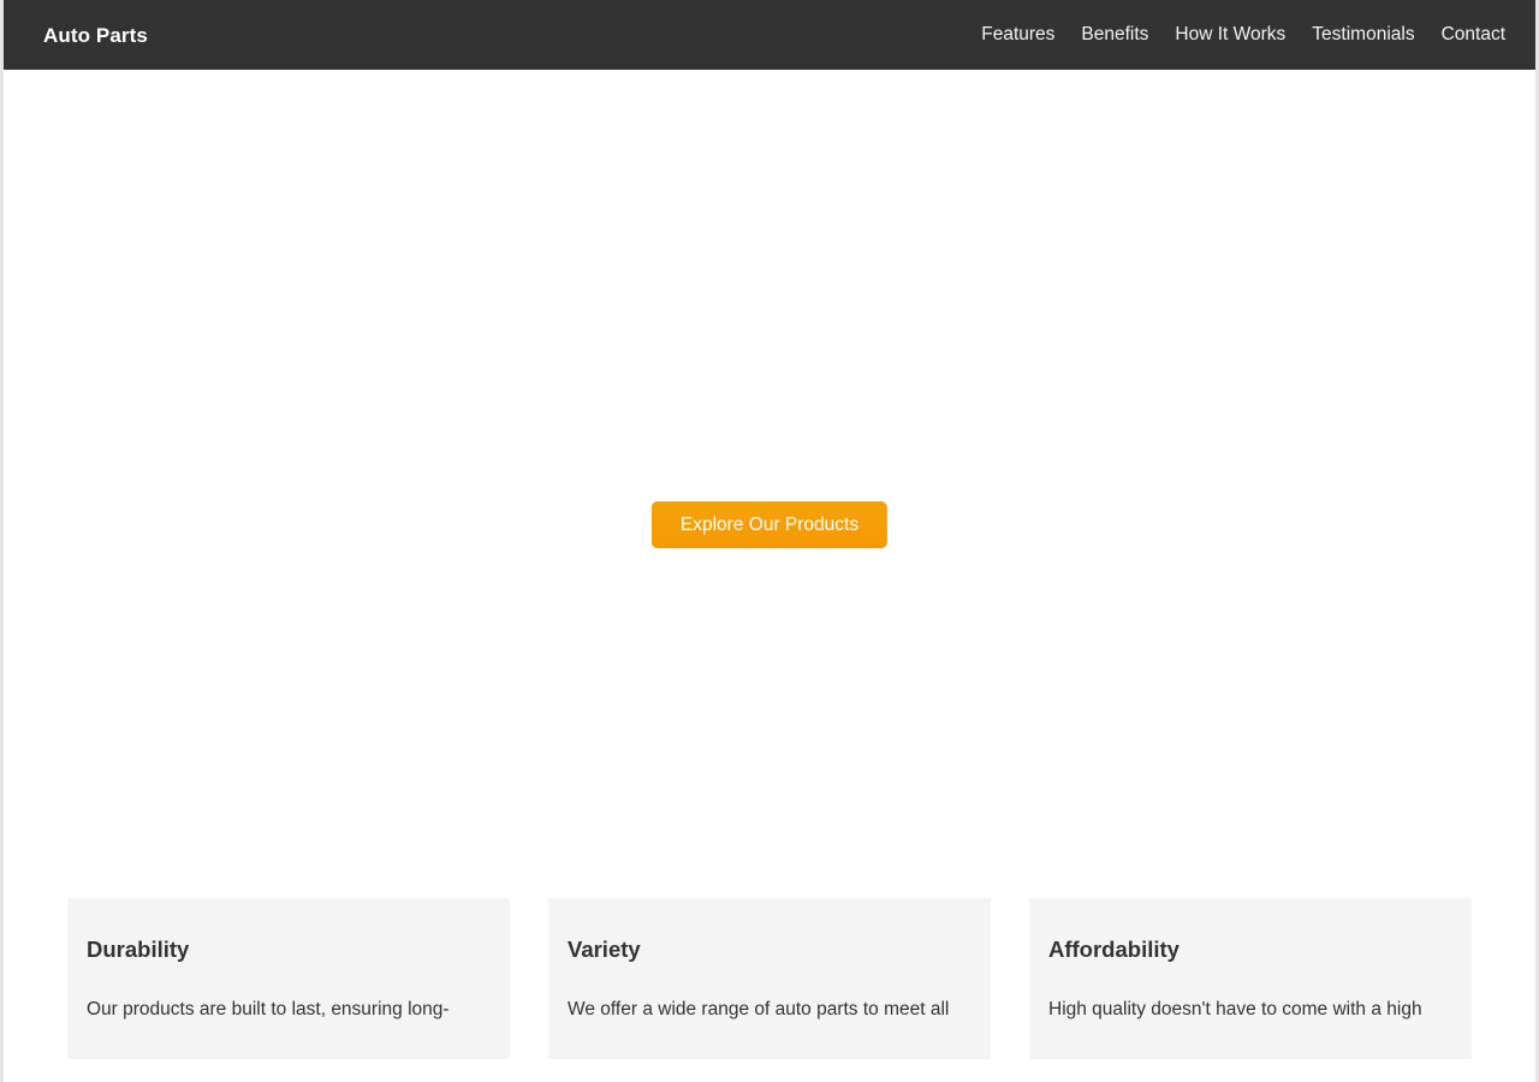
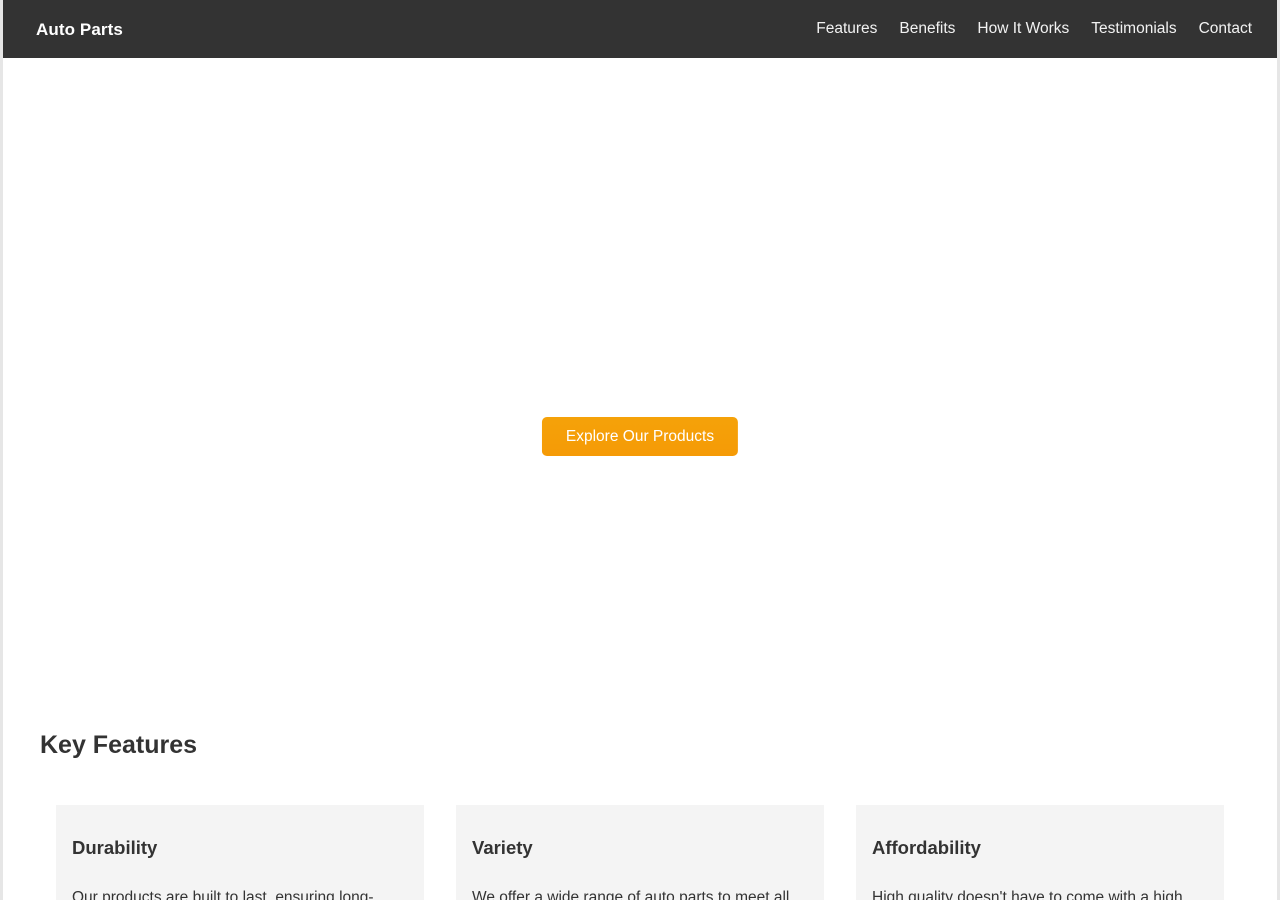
  Auto Parts
  Features
  Benefits
  How It Works
  Testimonials
  Contact
  Explore Our Products
+ Key Features
  Durability
  Our products are built to last, ensuring long-
  Variety
  We offer a wide range of auto parts to meet all
  Affordability
  High quality doesn't have to come with a high
